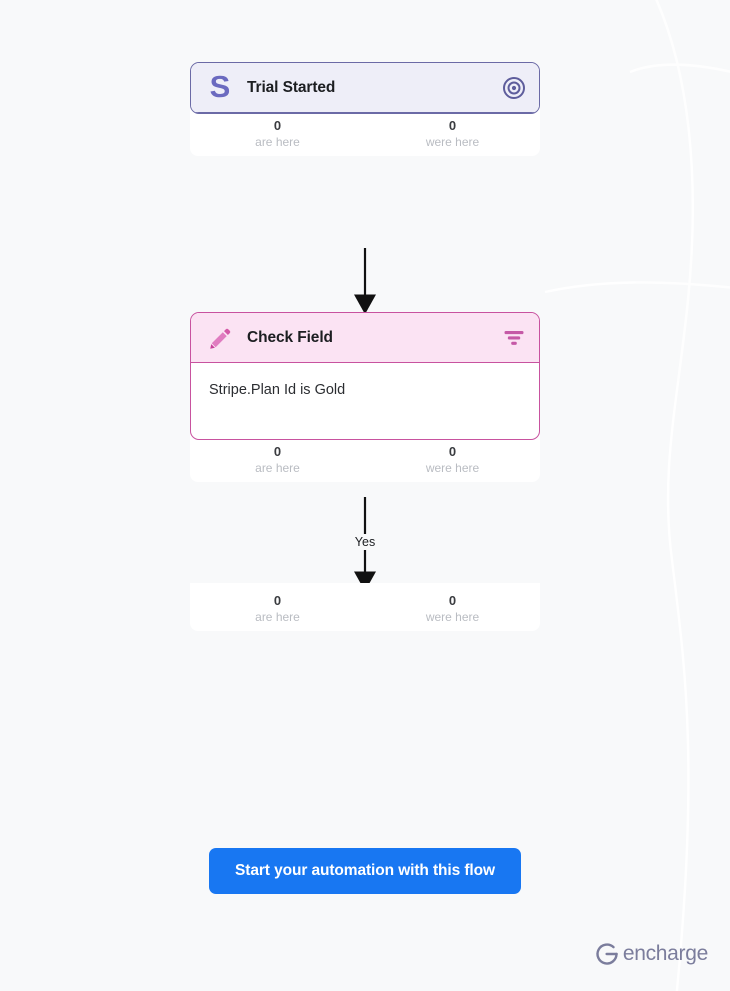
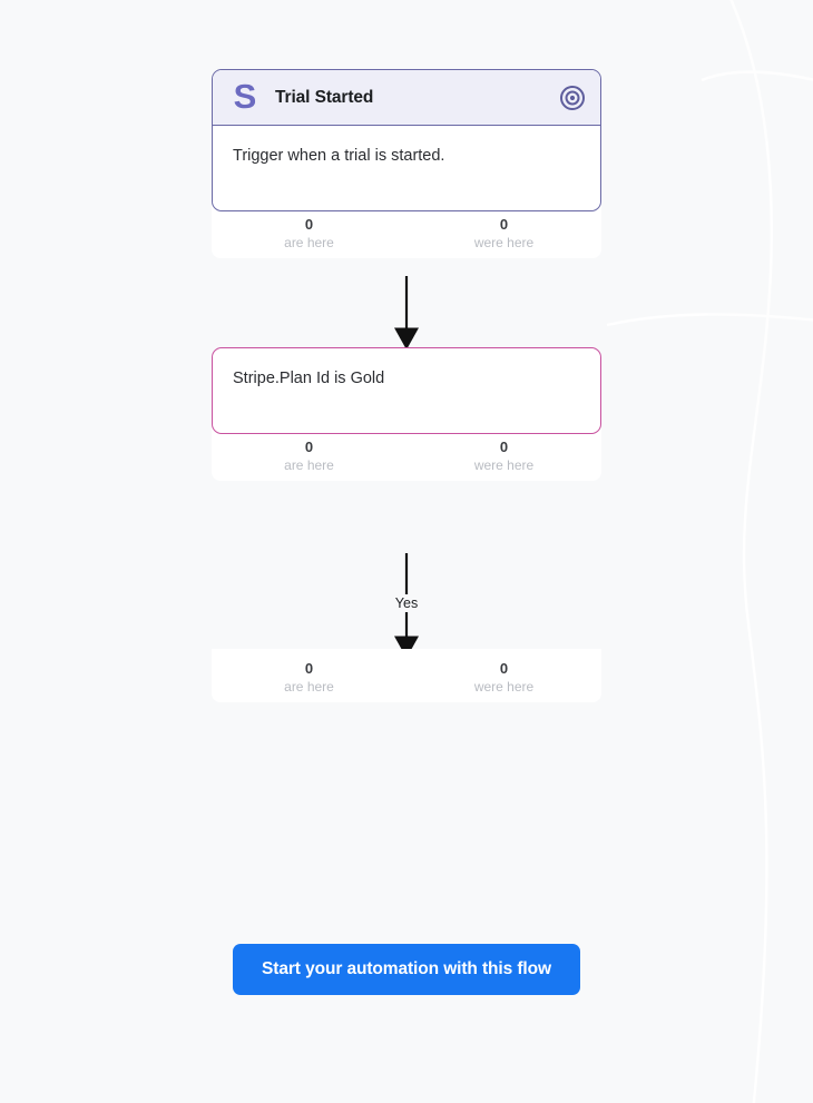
  Yes
  S
  Trial Started
+ Trigger when a trial is started.
  0
  are here
  0
  were here
- Check Field
  Stripe.Plan Id is Gold
  0
  are here
  0
  were here
  0
  are here
  0
  were here
  Start your automation with this flow
- encharge
